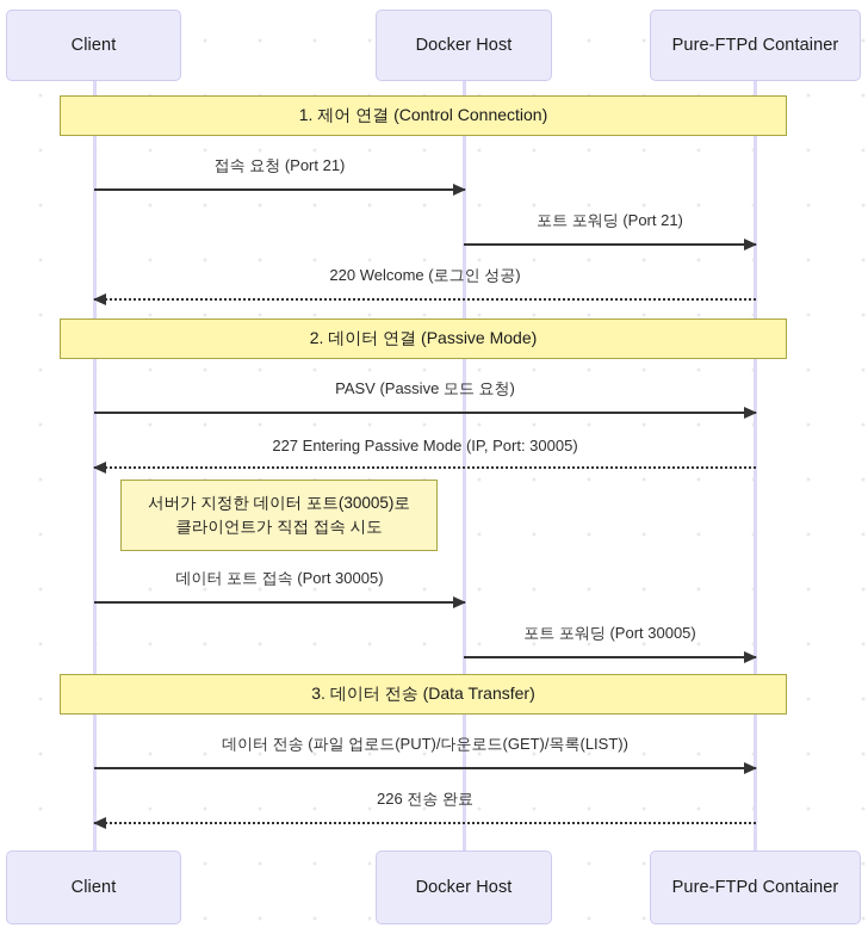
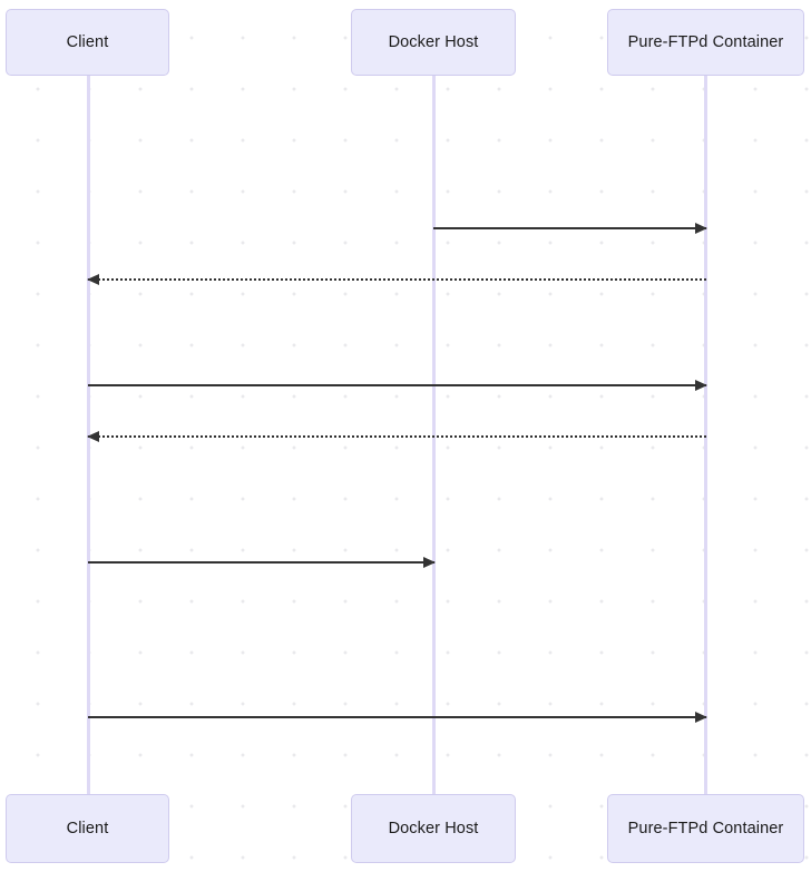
  Client
  Docker Host
  Pure-FTPd Container
- 1. 제어 연결 (Control Connection)
- 접속 요청 (Port 21)
- 포트 포워딩 (Port 21)
- 220 Welcome (로그인 성공)
- 2. 데이터 연결 (Passive Mode)
- PASV (Passive 모드 요청)
- 227 Entering Passive Mode (IP, Port: 30005)
- 서버가 지정한 데이터 포트(30005)로
- 클라이언트가 직접 접속 시도
- 데이터 포트 접속 (Port 30005)
- 포트 포워딩 (Port 30005)
- 3. 데이터 전송 (Data Transfer)
- 데이터 전송 (파일 업로드(PUT)/다운로드(GET)/목록(LIST))
- 226 전송 완료
  Client
  Docker Host
  Pure-FTPd Container
